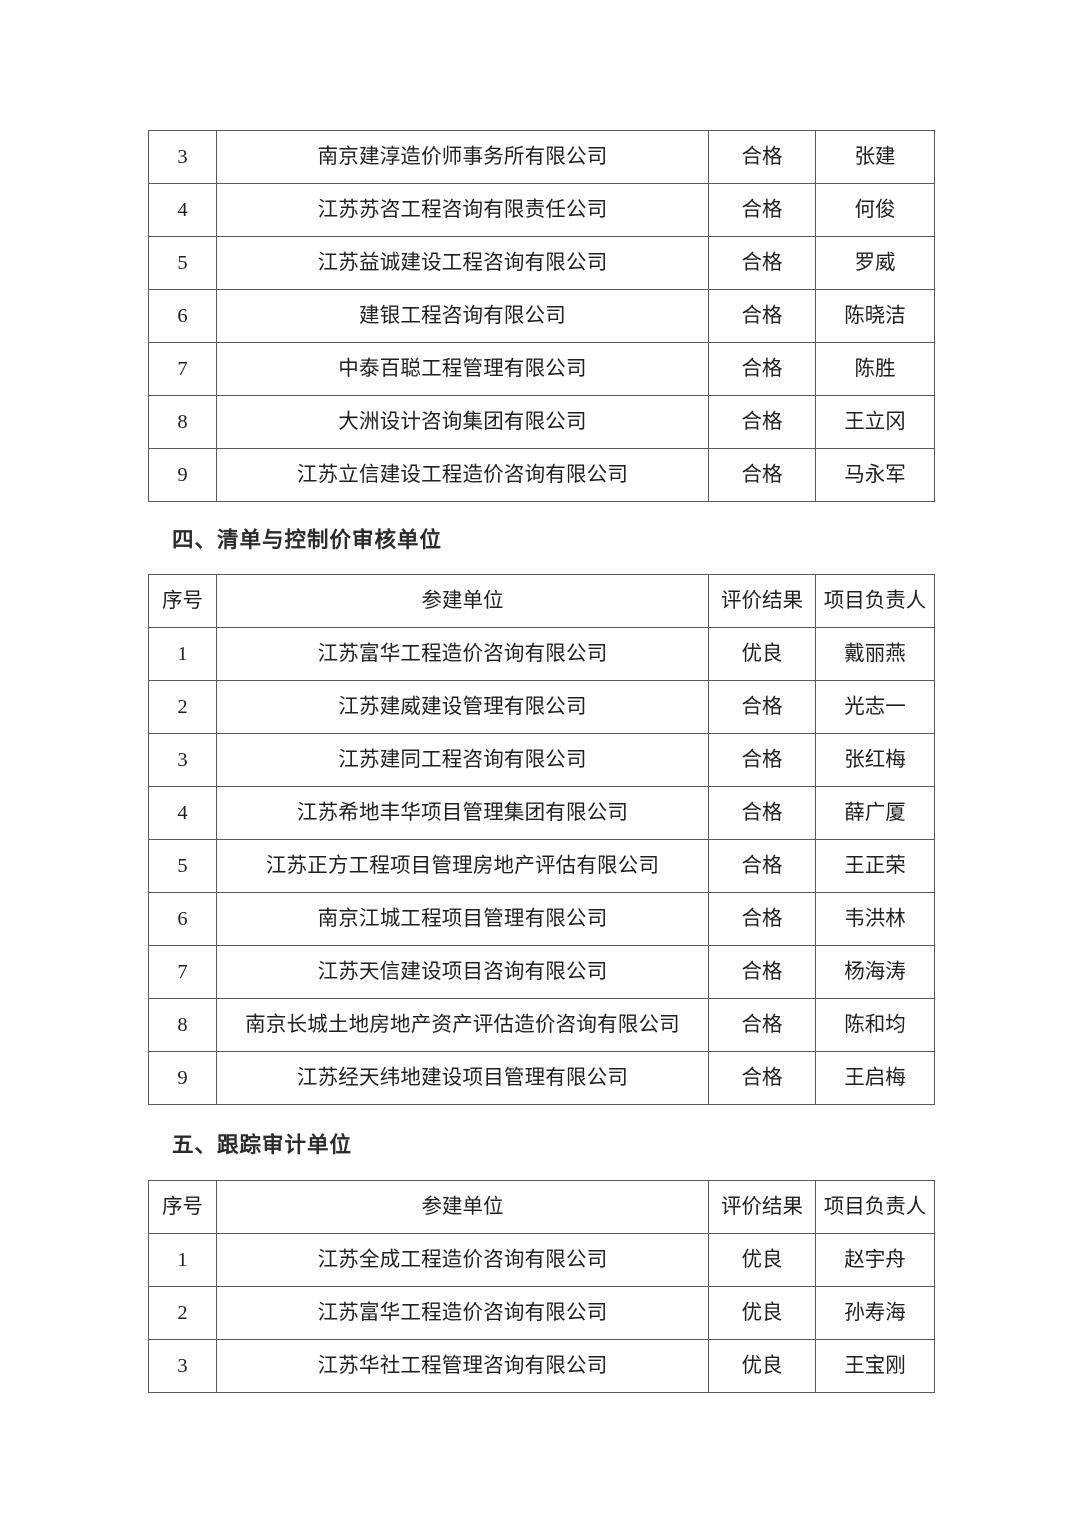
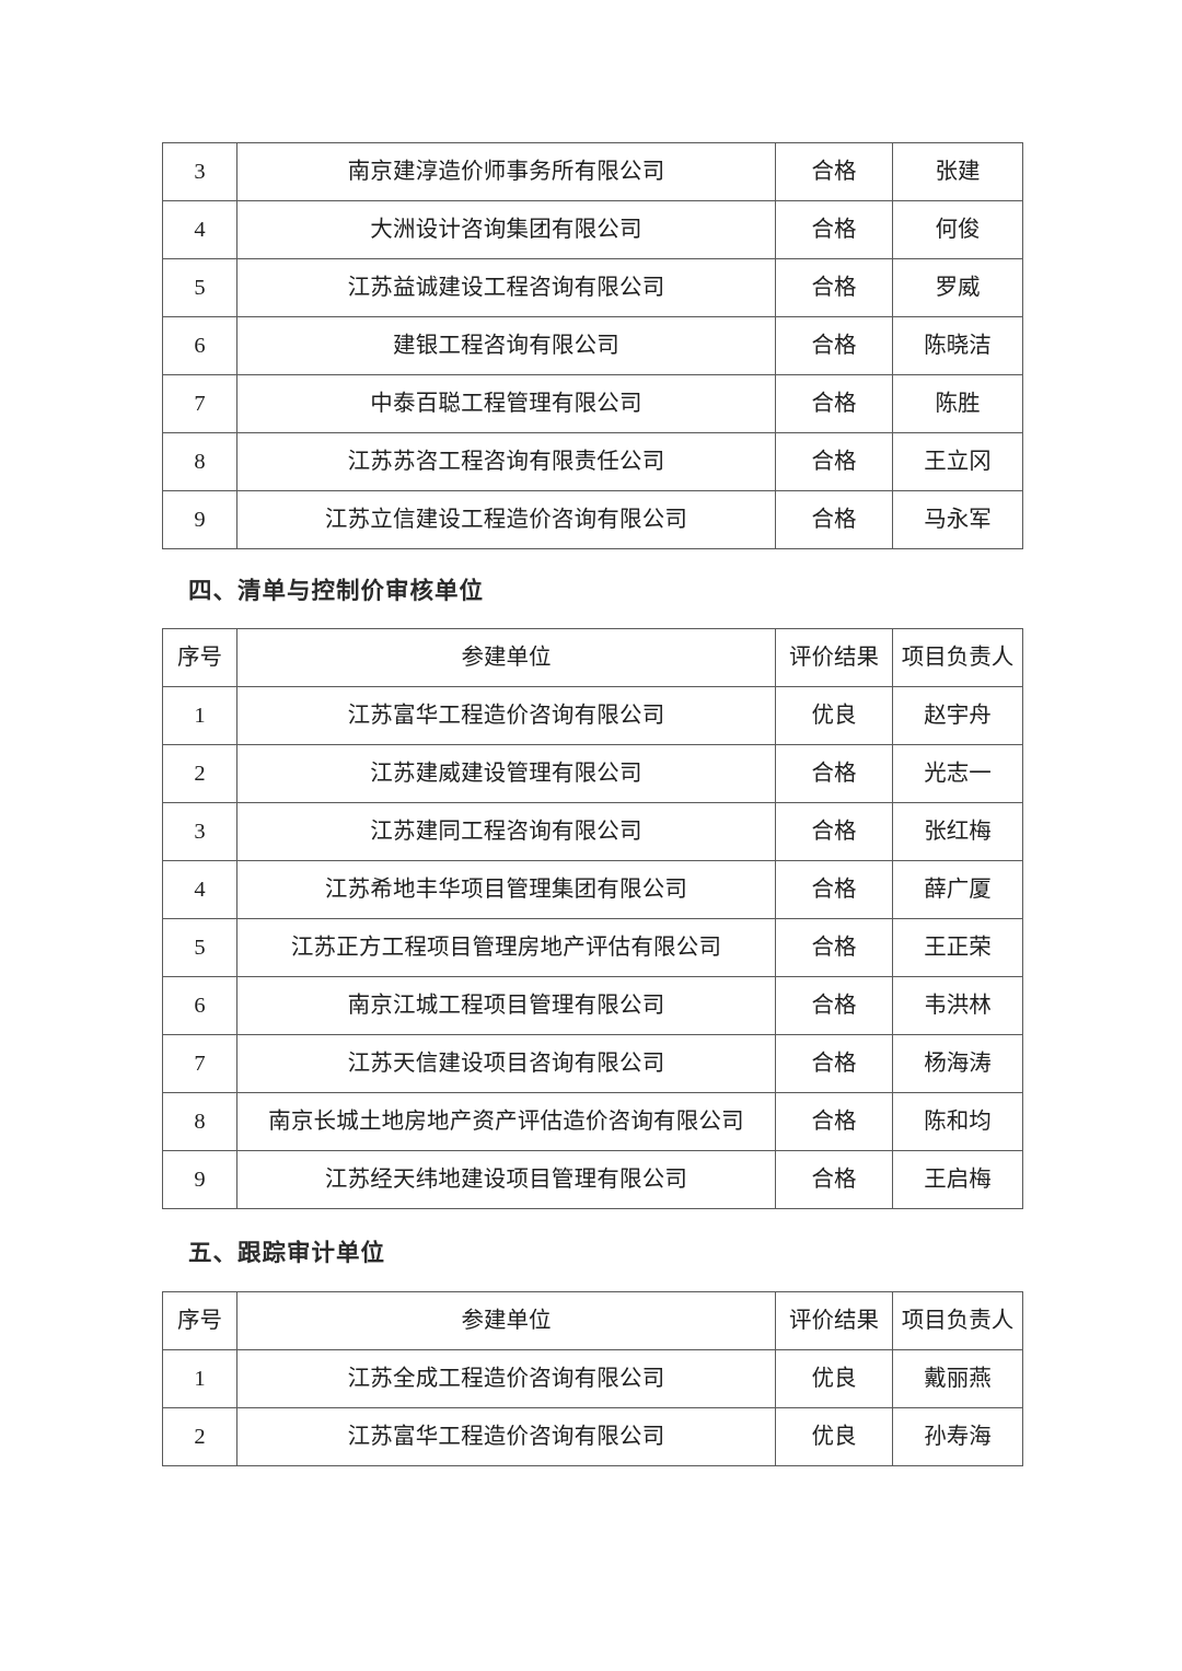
  3	南京建淳造价师事务所有限公司	合格	张建
- 4	江苏苏咨工程咨询有限责任公司	合格	何俊
+ 4	大洲设计咨询集团有限公司	合格	何俊
  5	江苏益诚建设工程咨询有限公司	合格	罗威
  6	建银工程咨询有限公司	合格	陈晓洁
  7	中泰百聪工程管理有限公司	合格	陈胜
- 8	大洲设计咨询集团有限公司	合格	王立冈
+ 8	江苏苏咨工程咨询有限责任公司	合格	王立冈
  9	江苏立信建设工程造价咨询有限公司	合格	马永军
  四、清单与控制价审核单位
  序号	参建单位	评价结果	项目负责人
- 1	江苏富华工程造价咨询有限公司	优良	戴丽燕
+ 1	江苏富华工程造价咨询有限公司	优良	赵宇舟
  2	江苏建威建设管理有限公司	合格	光志一
  3	江苏建同工程咨询有限公司	合格	张红梅
  4	江苏希地丰华项目管理集团有限公司	合格	薛广厦
  5	江苏正方工程项目管理房地产评估有限公司	合格	王正荣
  6	南京江城工程项目管理有限公司	合格	韦洪林
  7	江苏天信建设项目咨询有限公司	合格	杨海涛
  8	南京长城土地房地产资产评估造价咨询有限公司	合格	陈和均
  9	江苏经天纬地建设项目管理有限公司	合格	王启梅
  五、跟踪审计单位
  序号	参建单位	评价结果	项目负责人
- 1	江苏全成工程造价咨询有限公司	优良	赵宇舟
+ 1	江苏全成工程造价咨询有限公司	优良	戴丽燕
  2	江苏富华工程造价咨询有限公司	优良	孙寿海
- 3	江苏华社工程管理咨询有限公司	优良	王宝刚
